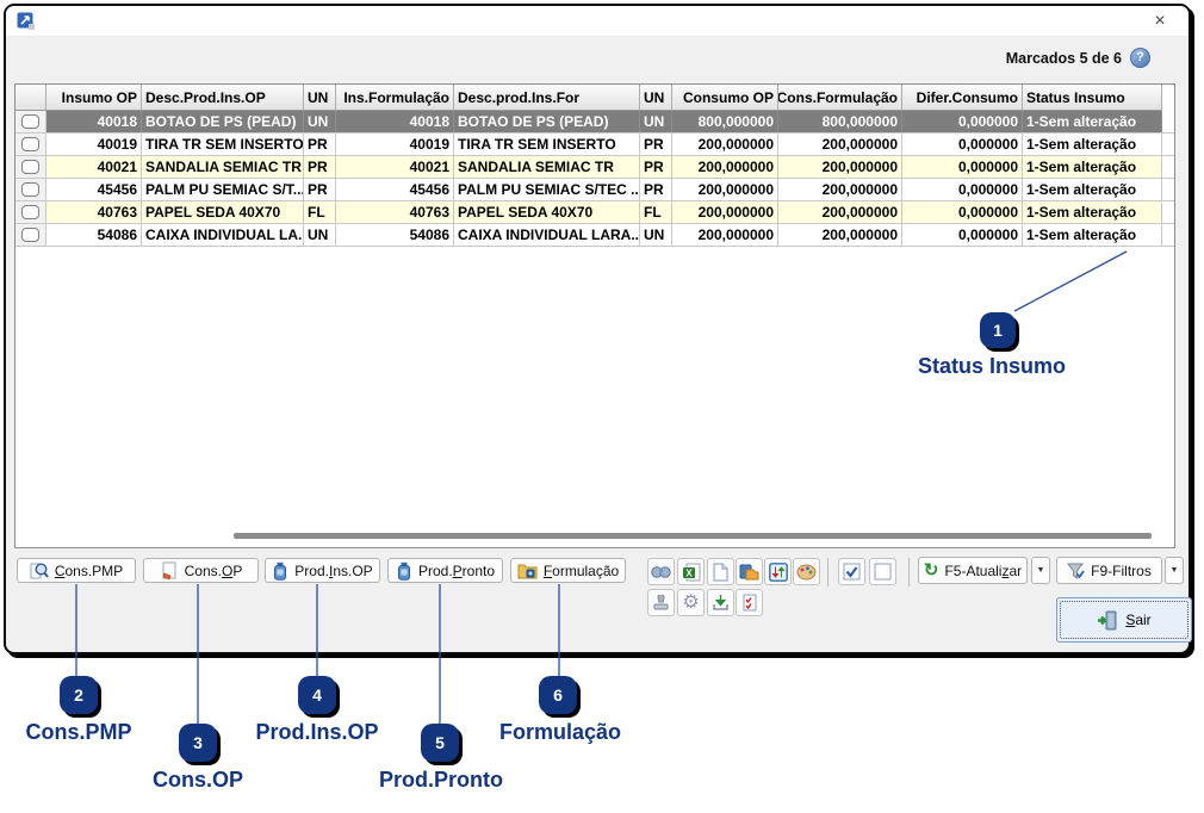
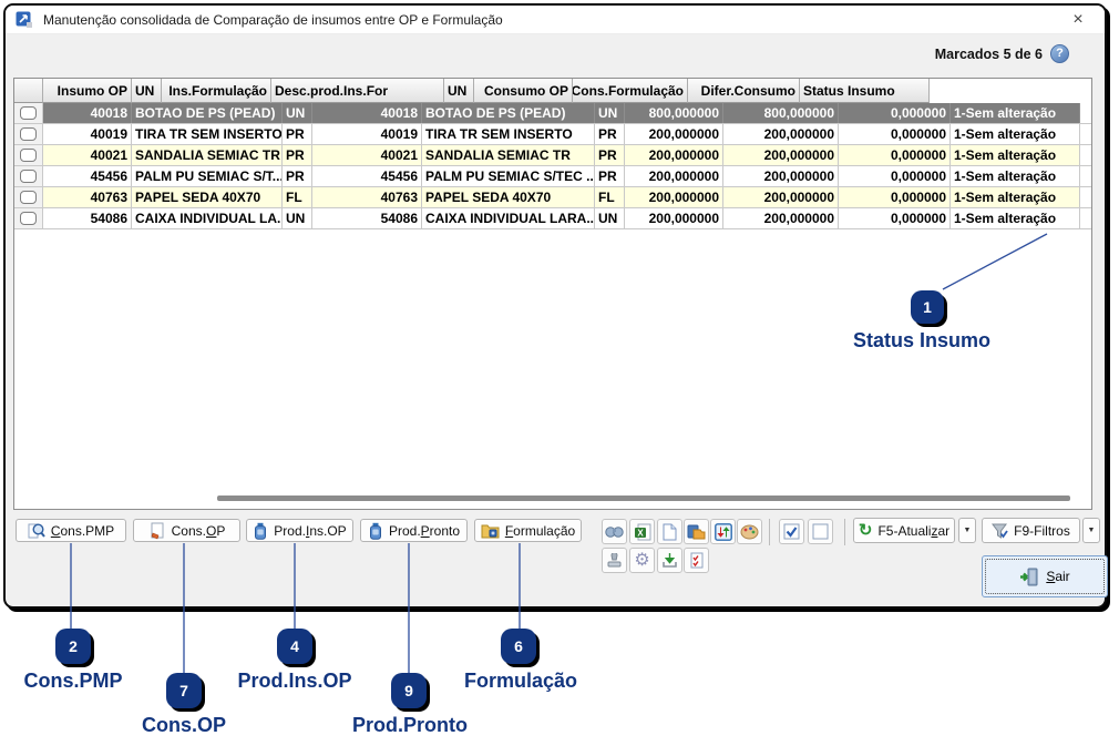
+ Manutenção consolidada de Comparação de insumos entre OP e Formulação
  ×
  Marcados 5 de 6
  ?
  Insumo OP
- Desc.Prod.Ins.OP
  UN
  Ins.Formulação
  Desc.prod.Ins.For
  UN
  Consumo OP
  Cons.Formulação
  Difer.Consumo
  Status Insumo
  40018
  BOTAO DE PS (PEAD)
  UN
  40018
  BOTAO DE PS (PEAD)
  UN
  800,000000
  800,000000
  0,000000
  1-Sem alteração
  40019
  TIRA TR SEM INSERTO
  PR
  40019
  TIRA TR SEM INSERTO
  PR
  200,000000
  200,000000
  0,000000
  1-Sem alteração
  40021
  SANDALIA SEMIAC TR
  PR
  40021
  SANDALIA SEMIAC TR
  PR
  200,000000
  200,000000
  0,000000
  1-Sem alteração
  45456
  PALM PU SEMIAC S/T...
  PR
  45456
  PALM PU SEMIAC S/TEC ..
  PR
  200,000000
  200,000000
  0,000000
  1-Sem alteração
  40763
  PAPEL SEDA 40X70
  FL
  40763
  PAPEL SEDA 40X70
  FL
  200,000000
  200,000000
  0,000000
  1-Sem alteração
  54086
  CAIXA INDIVIDUAL LA.
  UN
  54086
  CAIXA INDIVIDUAL LARA..
  UN
  200,000000
  200,000000
  0,000000
  1-Sem alteração
  Cons.PMP
  Cons.OP
  Prod.Ins.OP
  Prod.Pronto
  Formulação
  X
  ⚙
  ↻
  F5-Atualizar
  F9-Filtros
  Sair
  1
  Status Insumo
  2
  Cons.PMP
- 3
+ 7
  Cons.OP
  4
  Prod.Ins.OP
- 5
+ 9
  Prod.Pronto
  6
  Formulação
